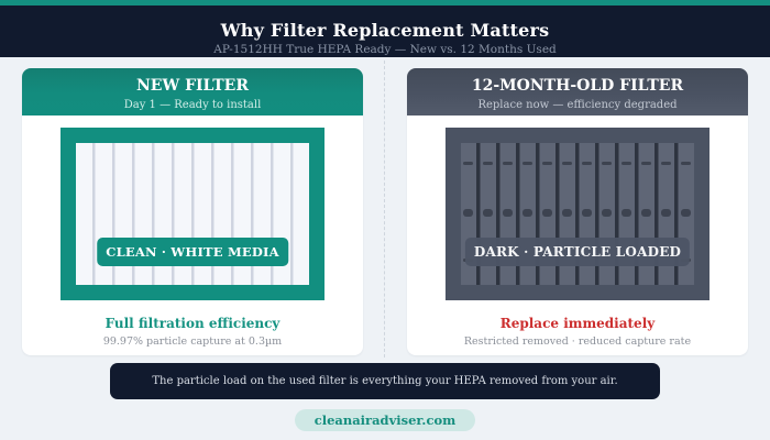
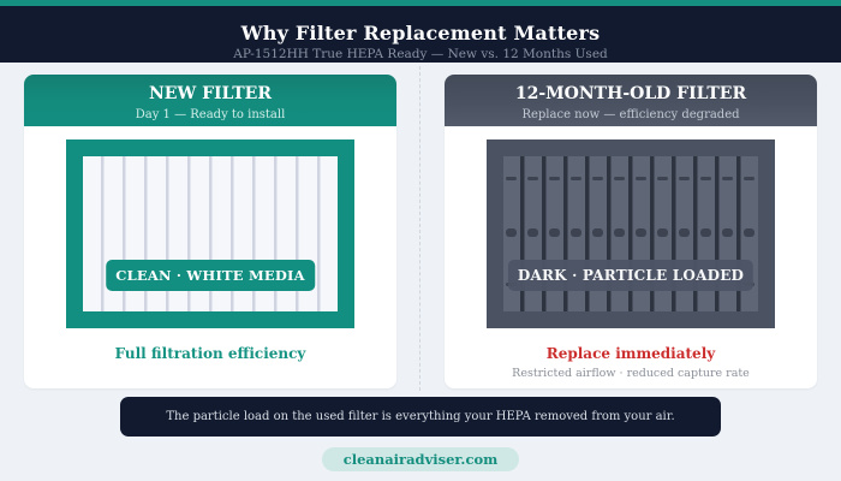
  Why Filter Replacement Matters
  AP-1512HH True HEPA Ready — New vs. 12 Months Used
  NEW FILTER
  Day 1 — Ready to install
  CLEAN · WHITE MEDIA
  Full filtration efficiency
- 99.97% particle capture at 0.3µm
  12-MONTH-OLD FILTER
  Replace now — efficiency degraded
  DARK · PARTICLE LOADED
  Replace immediately
- Restricted removed · reduced capture rate
+ Restricted airflow · reduced capture rate
  The particle load on the used filter is everything your HEPA removed from your air.
  cleanairadviser.com
